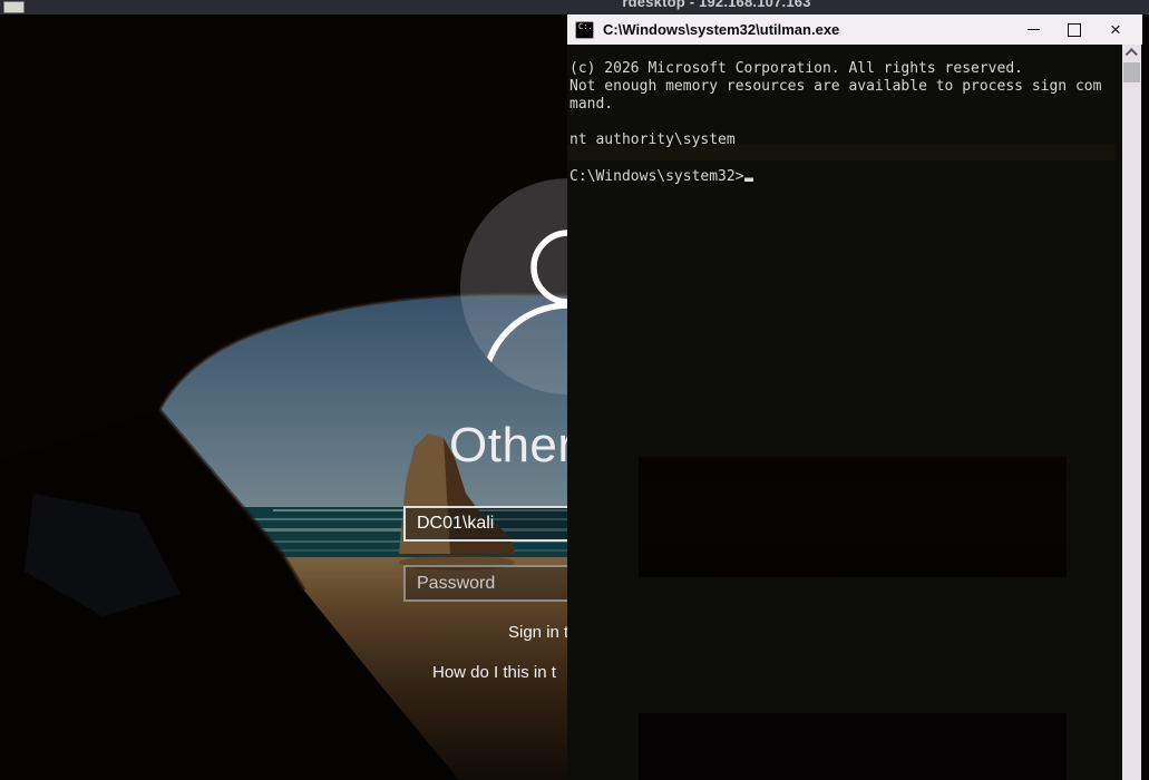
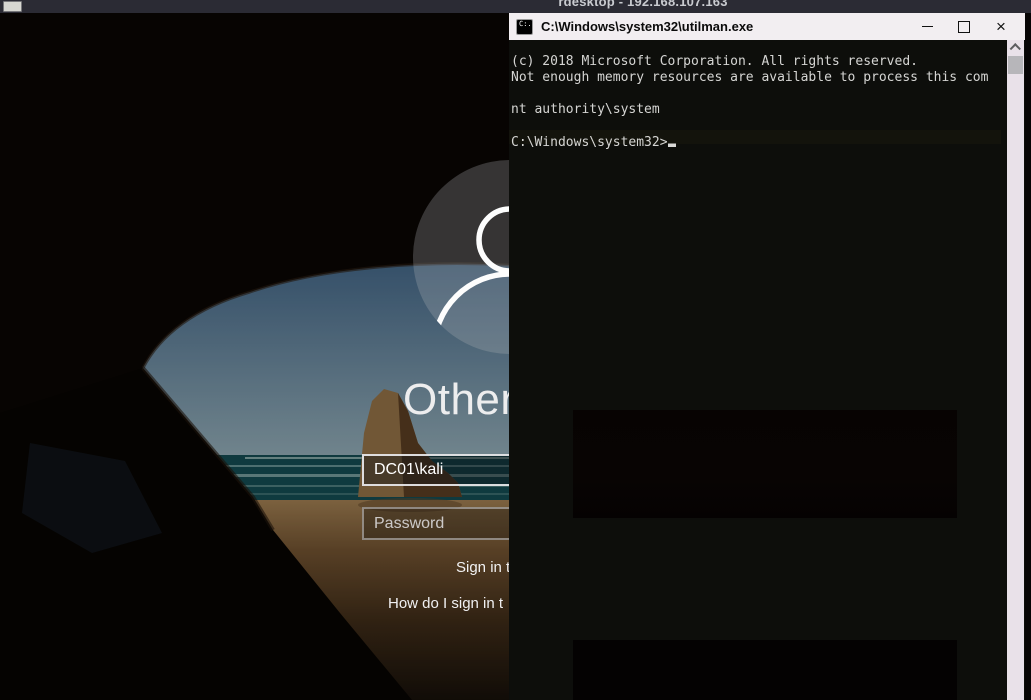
  rdesktop - 192.168.107.163
  Other
  DC01\kali
  Password
  Sign in
- How do I this in t
+ How do I sign in t
  C:.
  C:\Windows\system32\utilman.exe
  ×
- (c) 2026 Microsoft Corporation. All rights reserved.
+ (c) 2018 Microsoft Corporation. All rights reserved.
- Not enough memory resources are available to process sign com
+ Not enough memory resources are available to process this com
- mand.
  nt authority\system
  C:\Windows\system32>
